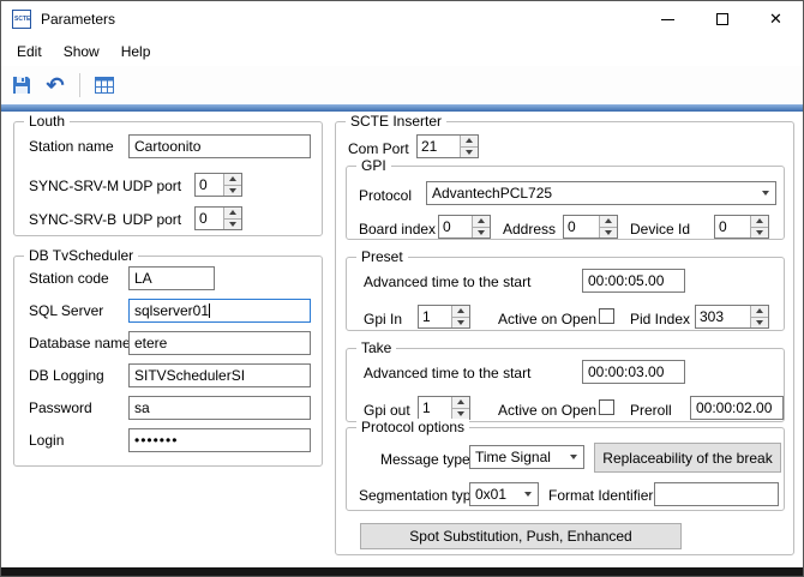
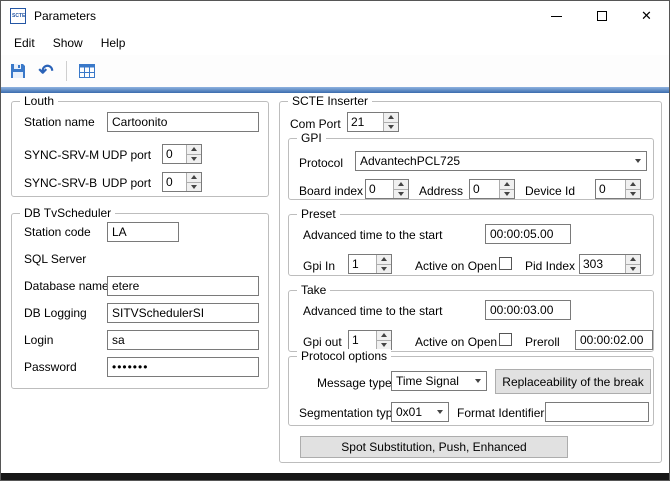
  Parameters
  ✕
  Edit
  Show
  Help
  ↶
  Louth
  Station name
  Cartoonito
  SYNC-SRV-M
  UDP port
  0
  SYNC-SRV-B
  UDP port
  0
  DB TvScheduler
  Station code
  LA
  SQL Server
- sqlserver01
  Database name
  etere
  DB Logging
  SITVSchedulerSI
- Password
+ Login
  sa
- Login
+ Password
  •••••••
  SCTE Inserter
  Com Port
  21
  GPI
  Protocol
  AdvantechPCL725
  Board index
  0
  Address
  0
  Device Id
  0
  Preset
  Advanced time to the start
  00:00:05.00
  Gpi In
  1
  Active on Open
  Pid Index
  303
  Take
  Advanced time to the start
  00:00:03.00
  Gpi out
  1
  Active on Open
  Preroll
  00:00:02.00
  Protocol options
  Message type
  Time Signal
  Replaceability of the break
  Segmentation typ
  0x01
  Format Identifier
  Spot Substitution, Push, Enhanced
